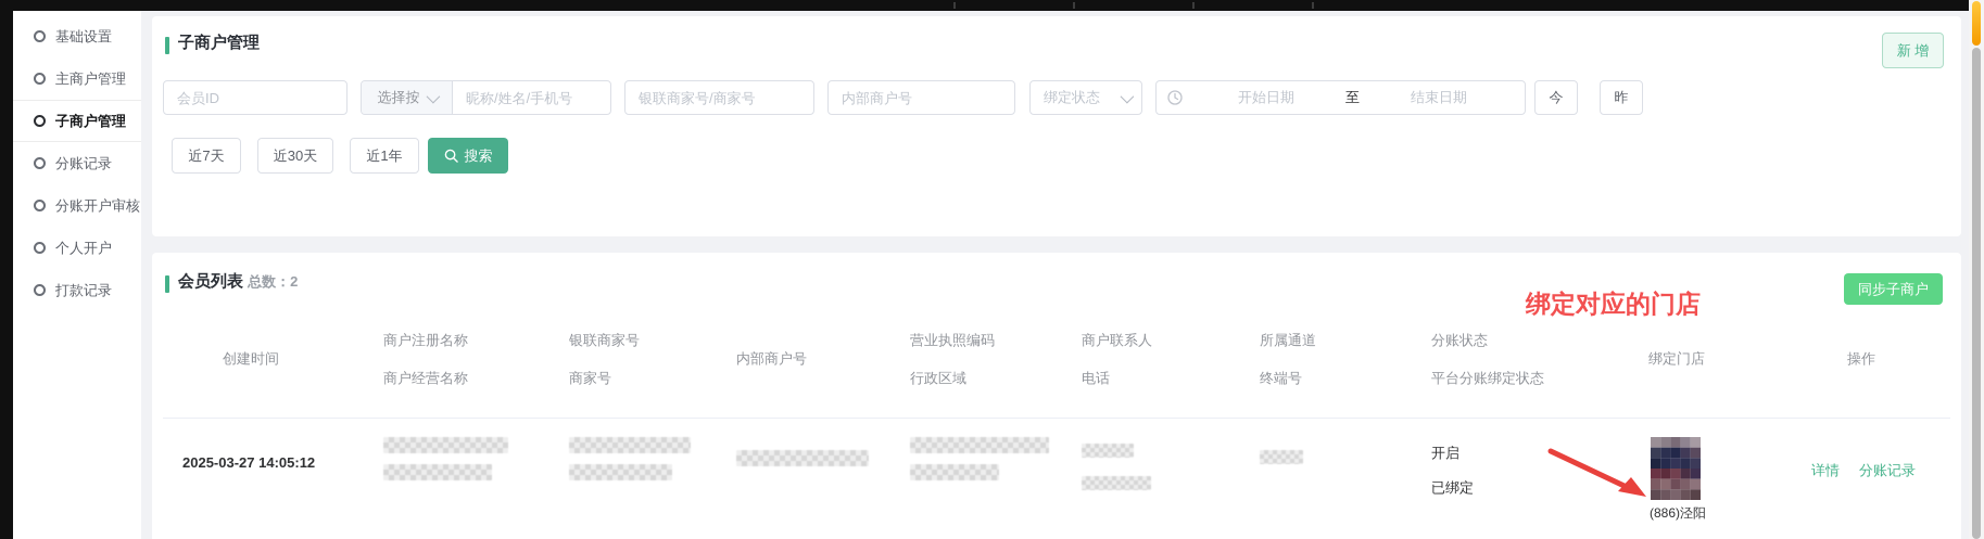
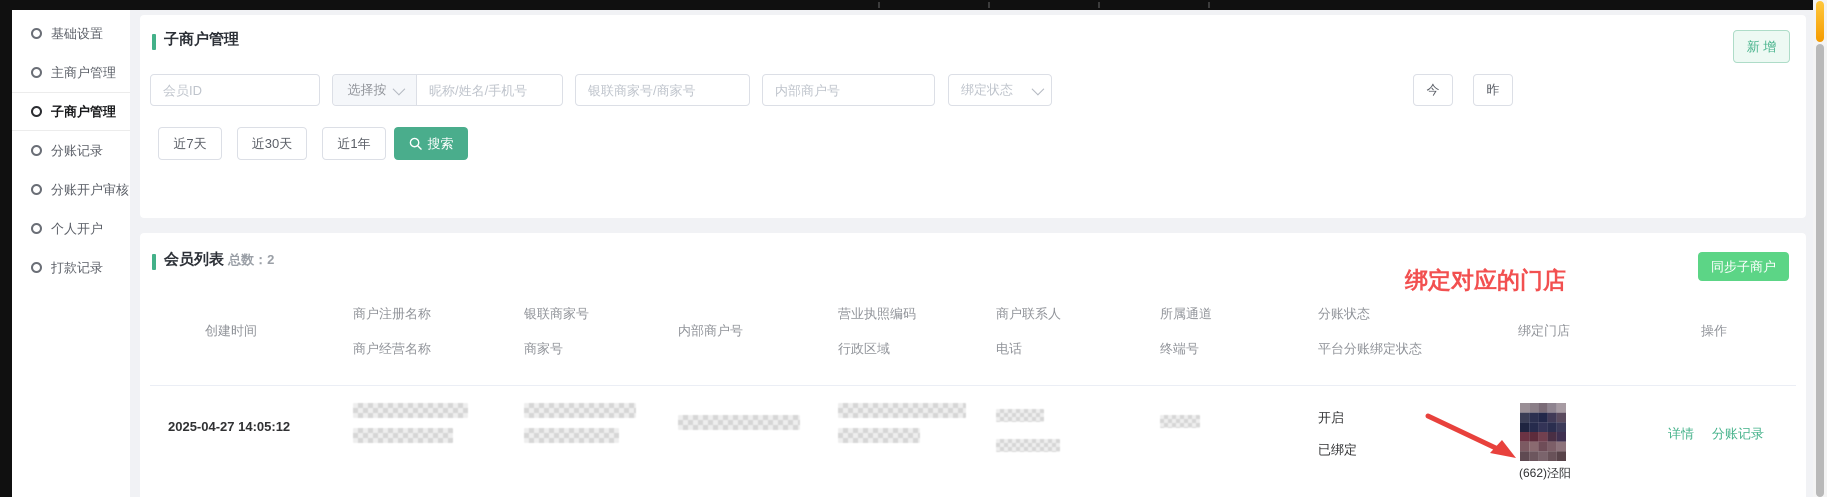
  基础设置
  主商户管理
  子商户管理
  分账记录
  分账开户审核
  个人开户
  打款记录
  子商户管理
  新 增
  会员ID
  选择按
  昵称/姓名/手机号
  银联商家号/商家号
  内部商户号
  绑定状态
- 开始日期
- 至
- 结束日期
  今
  昨
  近7天
  近30天
  近1年
  搜索
  会员列表 总数：2
  同步子商户
  绑定对应的门店
  创建时间
  商户注册名称
  商户经营名称
  银联商家号
  商家号
  内部商户号
  营业执照编码
  行政区域
  商户联系人
  电话
  所属通道
  终端号
  分账状态
  平台分账绑定状态
  绑定门店
  操作
- 2025-03-27 14:05:12
+ 2025-04-27 14:05:12
  开启
  已绑定
- (886)泾阳
+ (662)泾阳
  详情
  分账记录
